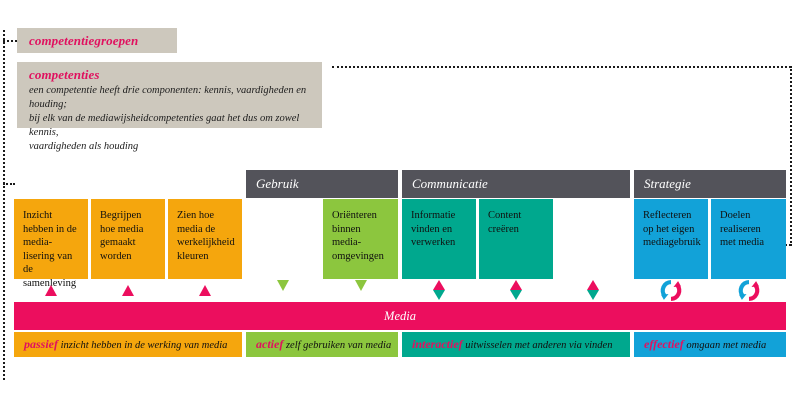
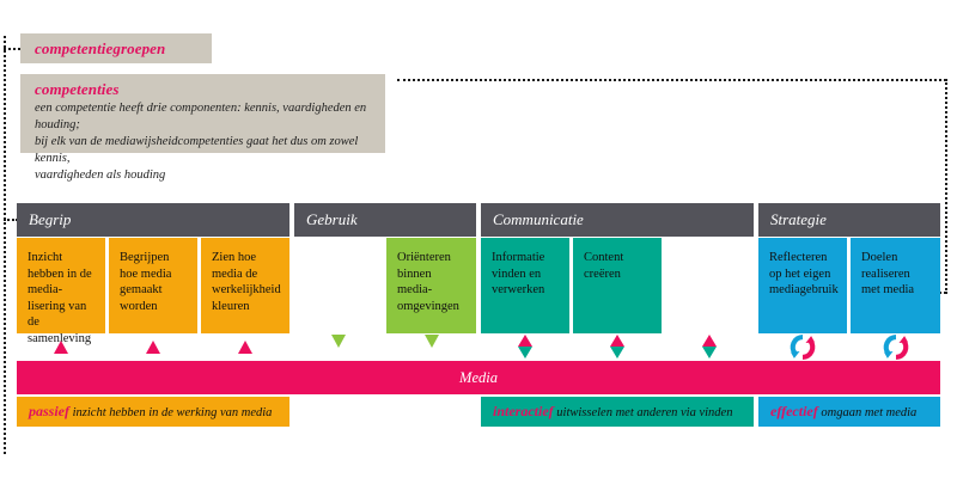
  competentiegroepen
  competenties
  een competentie heeft drie componenten: kennis, vaardigheden en houding;
  bij elk van de mediawijsheidcompetenties gaat het dus om zowel kennis,
  vaardigheden als houding
+ Begrip
  Gebruik
  Communicatie
  Strategie
  Inzicht hebben in de media­isering van de samenleving
  Begrijpen hoe media gemaakt worden
  Zien hoe media de werkelijkheid kleuren
  Oriënteren binnen media­mgevingen
  Informatie vinden en verwerken
  Content creëren
  Reflecteren op het eigen mediagebruik
  Doelen realiseren met media
  Media
  passief inzicht hebben in de werking van media
- actief zelf gebruiken van media
  interactief uitwisselen met anderen via vinden
  effectief omgaan met media
